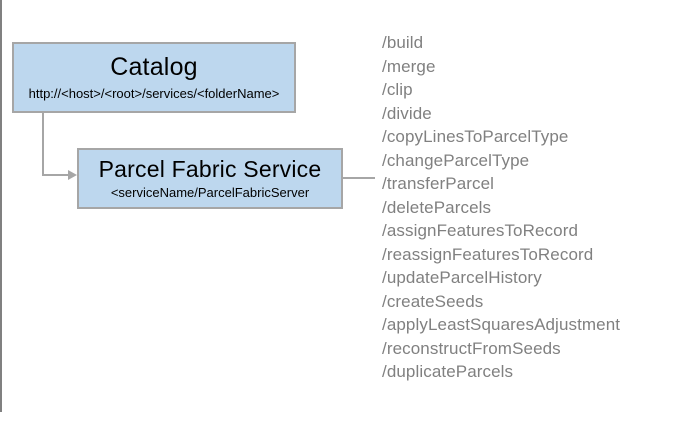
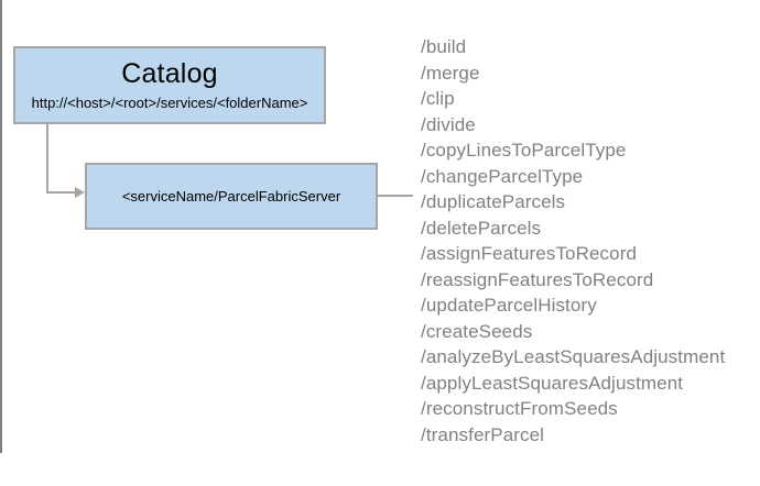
  Catalog
  http://<host>/<root>/services/<folderName>
- Parcel Fabric Service
  <serviceName/ParcelFabricServer
  /build
  /merge
  /clip
  /divide
  /copyLinesToParcelType
  /changeParcelType
- /transferParcel
+ /duplicateParcels
  /deleteParcels
  /assignFeaturesToRecord
  /reassignFeaturesToRecord
  /updateParcelHistory
  /createSeeds
+ /analyzeByLeastSquaresAdjustment
  /applyLeastSquaresAdjustment
  /reconstructFromSeeds
- /duplicateParcels
+ /transferParcel
